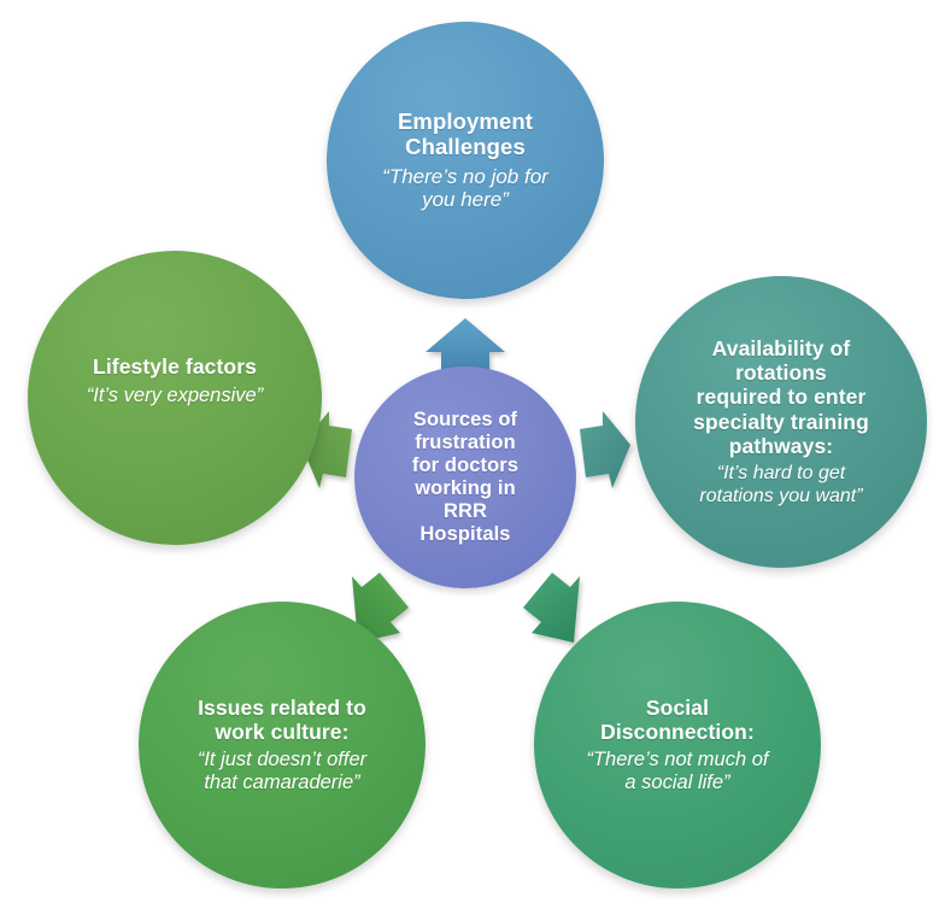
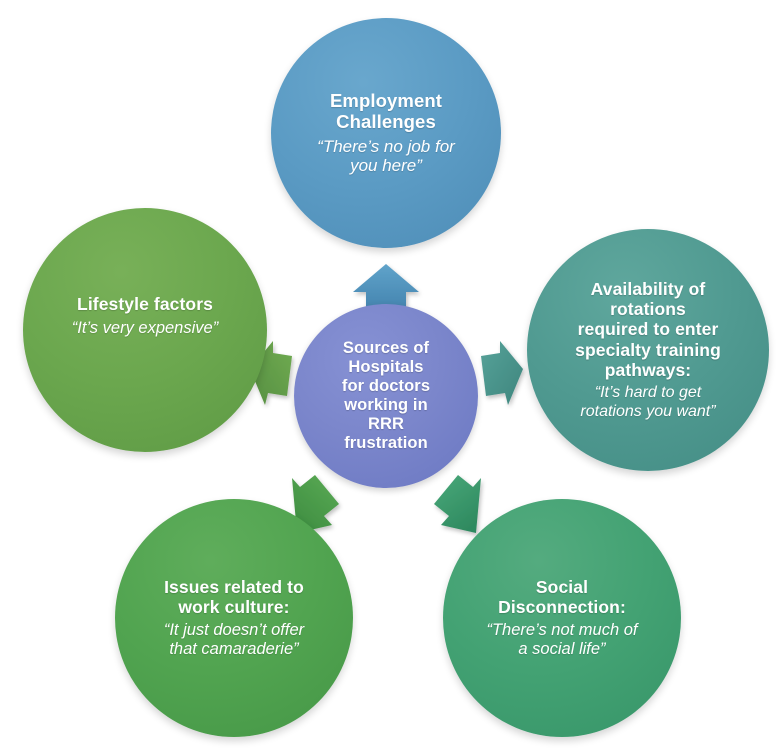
  Employment
  Challenges
  “There’s no job for
  you here”
  Availability of
  rotations
  required to enter
  specialty training
  pathways:
  “It’s hard to get
  rotations you want”
  Social
  Disconnection:
  “There’s not much of
  a social life”
  Issues related to
  work culture:
  “It just doesn’t offer
  that camaraderie”
  Lifestyle factors
  “It’s very expensive”
  Sources of
- frustration
+ Hospitals
  for doctors
  working in
  RRR
- Hospitals
+ frustration
